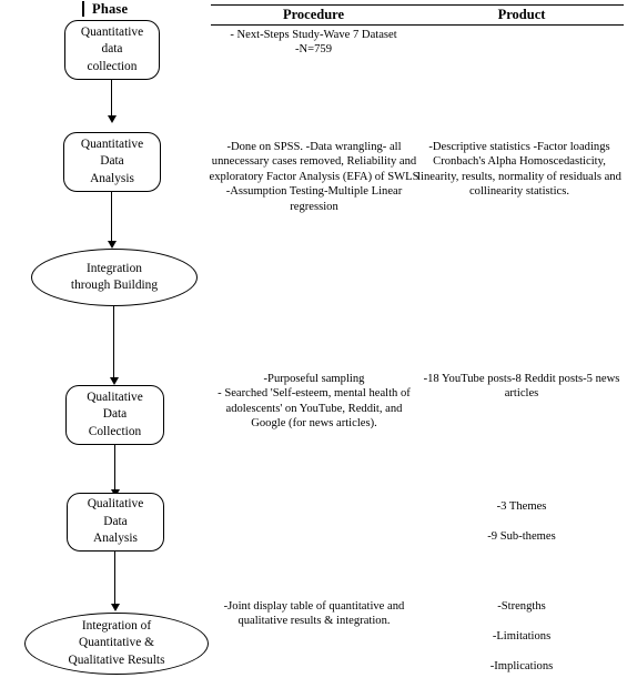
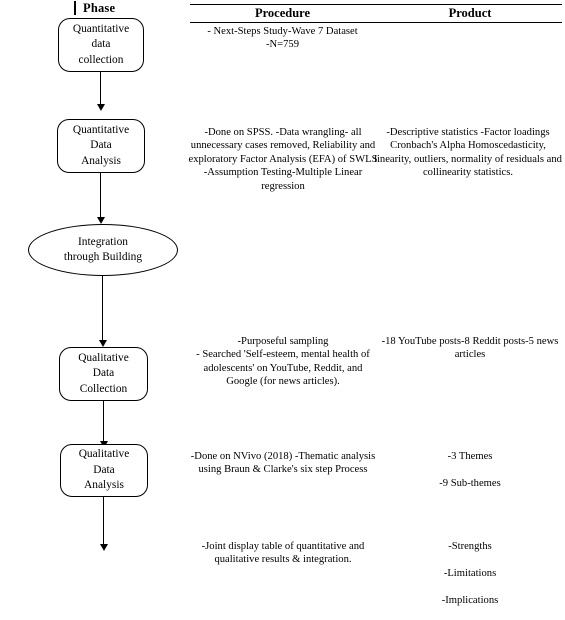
  Phase
  Procedure
  Product
  Quantitative
  data
  collection
  - Next-Steps Study-Wave 7 Dataset
  -N=759
  Quantitative
  Data
  Analysis
  -Done on SPSS. -Data wrangling- all unnecessary cases removed, Reliability and exploratory Factor Analysis (EFA) of SWLS -Assumption Testing-Multiple Linear regression
- -Descriptive statistics -Factor loadings Cronbach's Alpha Homoscedasticity, linearity, results, normality of residuals and collinearity statistics.
+ -Descriptive statistics -Factor loadings Cronbach's Alpha Homoscedasticity, linearity, outliers, normality of residuals and collinearity statistics.
  Integration
  through Building
  Qualitative
  Data
  Collection
  -Purposeful sampling
  - Searched 'Self-esteem, mental health of adolescents' on YouTube, Reddit, and Google (for news articles).
  -18 YouTube posts-8 Reddit posts-5 news articles
  Qualitative
  Data
  Analysis
+ -Done on NVivo (2018) -Thematic analysis using Braun & Clarke's six step Process
  -3 Themes
  -9 Sub-themes
- Integration of
- Quantitative &
- Qualitative Results
  -Joint display table of quantitative and qualitative results & integration.
  -Strengths
  -Limitations
  -Implications
